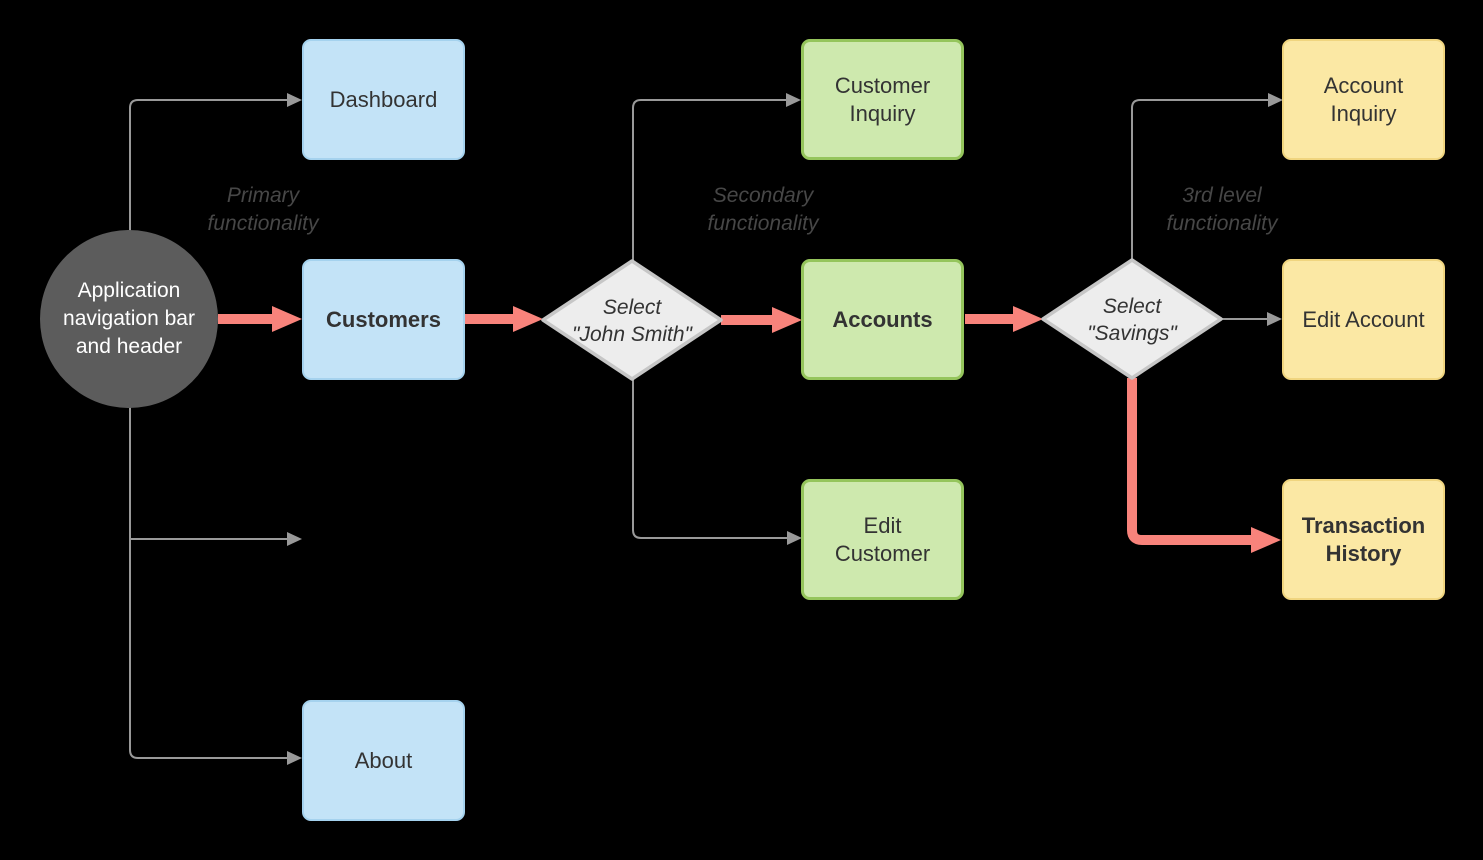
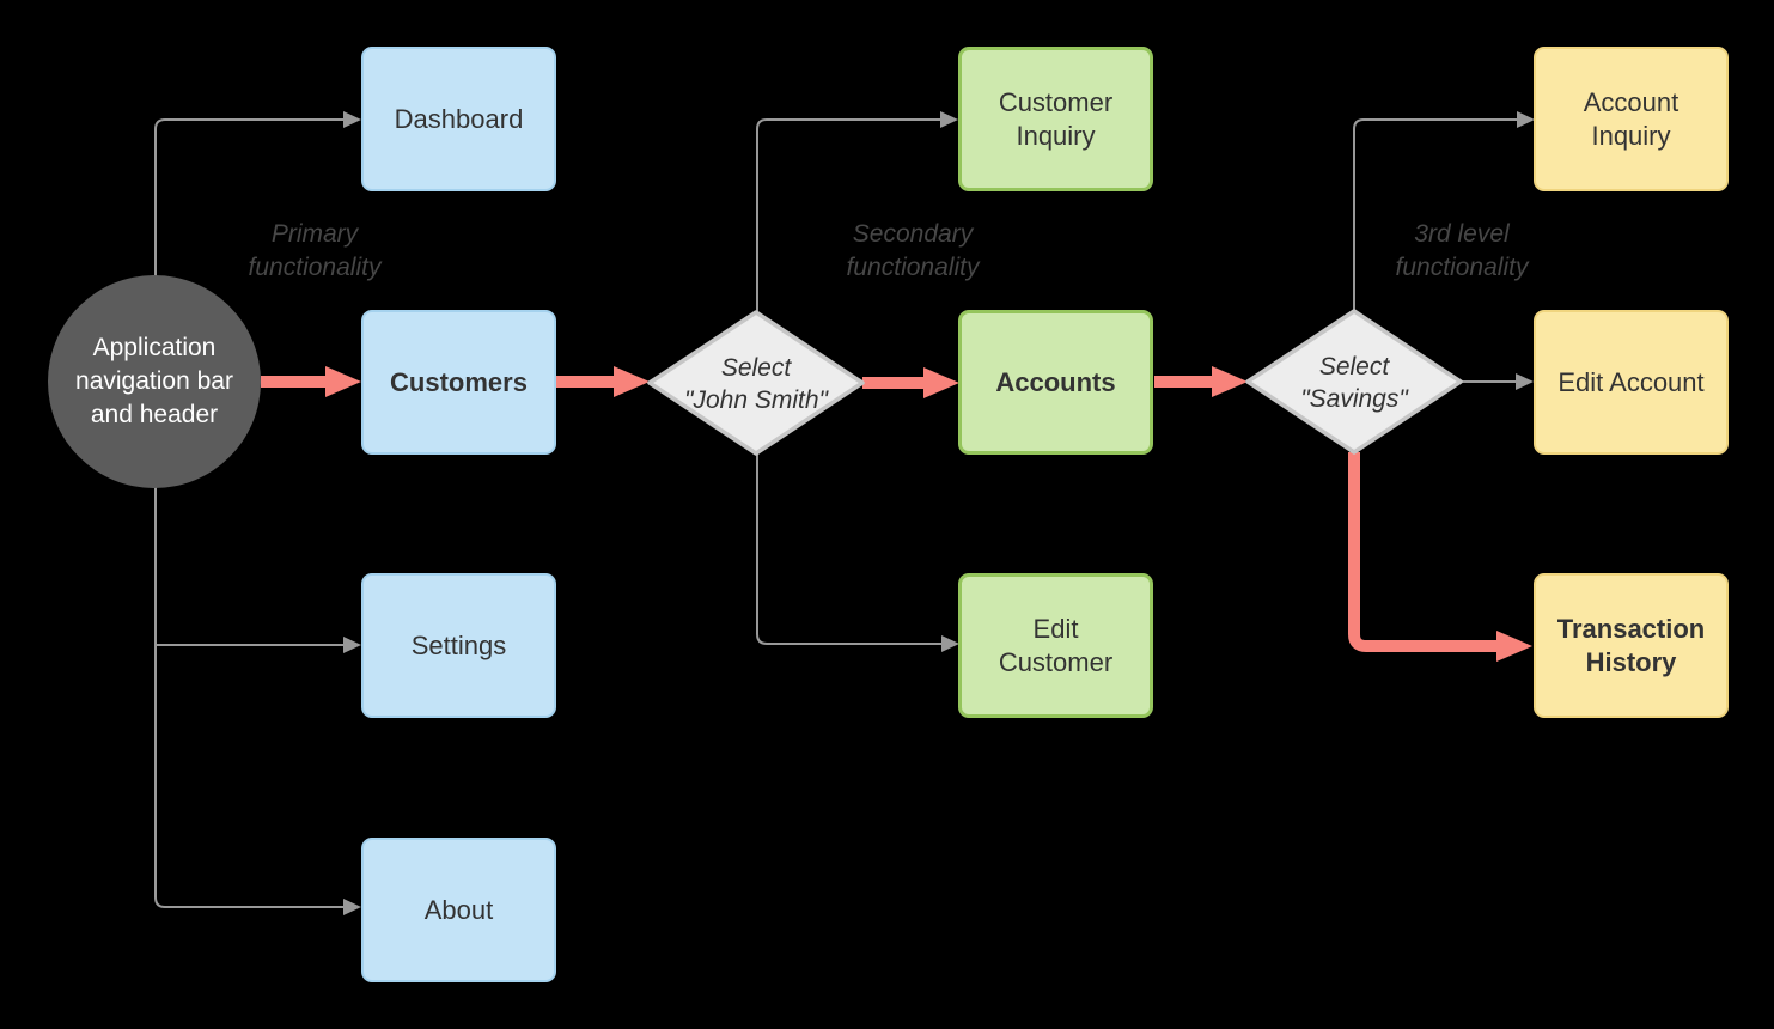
  Application
  navigation bar
  and header
  Primary
  functionality
  Secondary
  functionality
  3rd level
  functionality
  Dashboard
  Customers
+ Settings
  About
  Customer
  Inquiry
  Accounts
  Edit
  Customer
  Account
  Inquiry
  Edit Account
  Transaction
  History
  Select
  "John Smith"
  Select
  "Savings"
